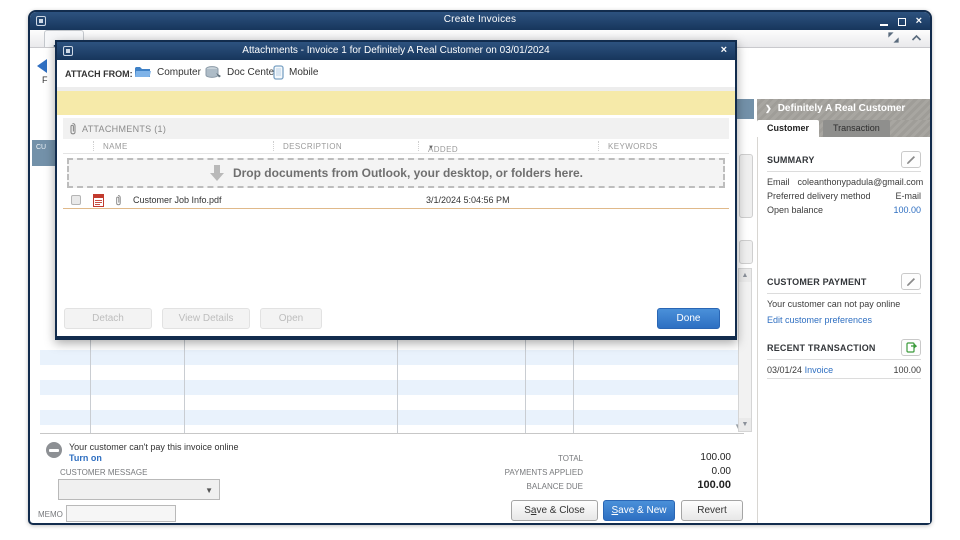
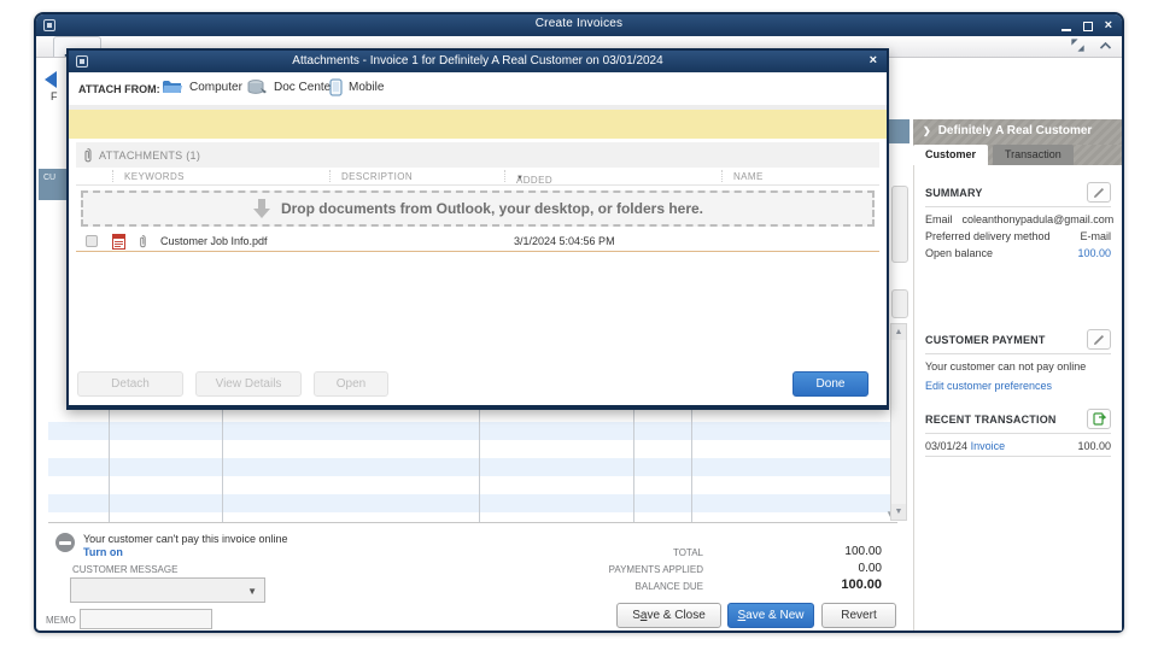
  Create Invoices
  ×
  F
  Your customer can't pay this invoice online
  Turn on
  CUSTOMER MESSAGE
  ▼
  MEMO
  TOTAL
  100.00
  PAYMENTS APPLIED
  0.00
  BALANCE DUE
  100.00
  Save & Close
  Save & New
  Revert
  ❯ Definitely A Real Customer
  Customer
  Transaction
  SUMMARY
  Email
  coleanthonypadula@gmail.com
  Preferred delivery method
  E-mail
  Open balance
  100.00
  CUSTOMER PAYMENT
  Your customer can not pay online
  Edit customer preferences
  RECENT TRANSACTION
  03/01/24 Invoice
  100.00
  Attachments - Invoice 1 for Definitely A Real Customer on 03/01/2024
  ×
  ATTACH FROM:
  Computer
  Doc Cente
  Mobile
  ATTACHMENTS (1)
- NAME
+ KEYWORDS
  DESCRIPTION
  ADDED
- KEYWORDS
+ NAME
  Drop documents from Outlook, your desktop, or folders here.
  Customer Job Info.pdf
  3/1/2024 5:04:56 PM
  Detach
  View Details
  Open
  Done
